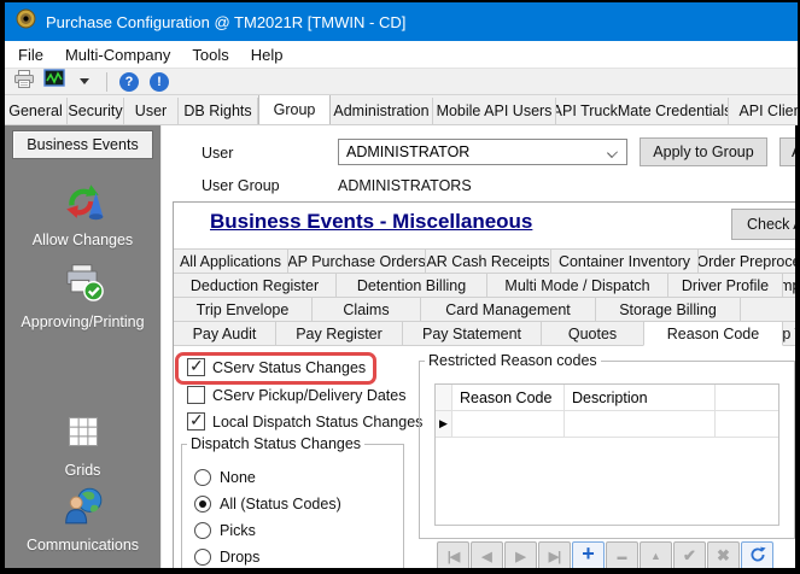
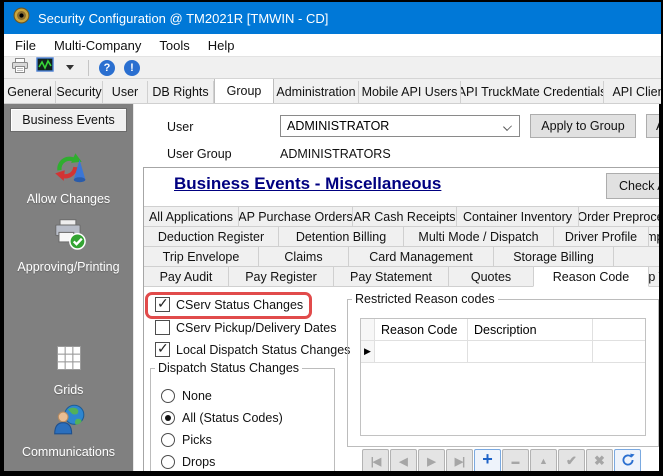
- Purchase Configuration @ TM2021R [TMWIN - CD]
+ Security Configuration @ TM2021R [TMWIN - CD]
  File
  Multi-Company
  Tools
  Help
  ?
  !
  General
  Security
  User
  DB Rights
  Group
  Administration
  Mobile API Users
  API TruckMate Credential
  API Clie
  Business Events
  Allow Changes
  Approving/Printing
  Grids
  Communications
  User
  ADMINISTRATOR
  Apply to Group
  User Group
  ADMINISTRATORS
  Business Events - Miscellaneous
  Check
  All Applications
  AP Purchase Orders
  AR Cash Receipts
  Container Inventory
  Order Preproc
  Deduction Register
  Detention Billing
  Multi Mode / Dispatch
  Driver Profile
  Trip Envelope
  Claims
  Card Management
  Storage Billing
  Pay Audit
  Pay Register
  Pay Statement
  Quotes
  Reason Code
  CServ Status Changes
  CServ Pickup/Delivery Dates
  Local Dispatch Status Changes
  Dispatch Status Changes
  None
  All (Status Codes)
  Picks
  Drops
  Restricted Reason codes
  Reason Code
  Description
  +
